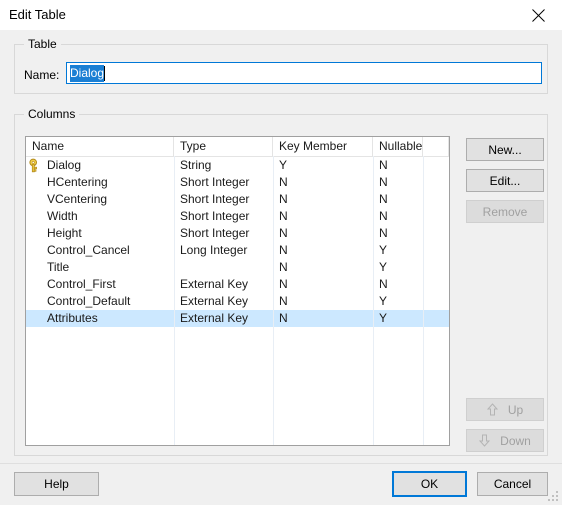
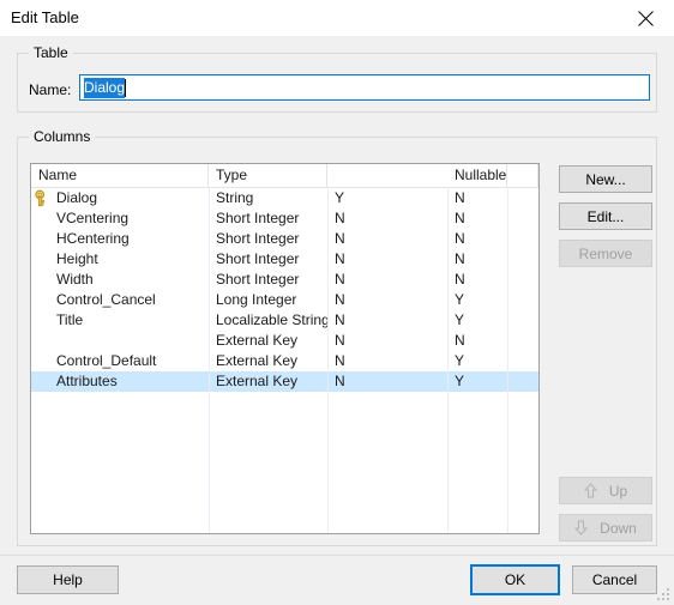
  Edit Table
  Table
  Name:
  Dialog
  Columns
  Name
  Type
- Key Member
  Nullable
  Dialog
  String
  Y
  N
- HCentering
+ VCentering
  Short Integer
  N
  N
- VCentering
+ HCentering
  Short Integer
  N
  N
- Width
+ Height
  Short Integer
  N
  N
- Height
+ Width
  Short Integer
  N
  N
  Control_Cancel
  Long Integer
  N
  Y
  Title
+ Localizable String
  N
  Y
- Control_First
  External Key
  N
  N
  Control_Default
  External Key
  N
  Y
  Attributes
  External Key
  N
  Y
  New...
  Edit...
  Remove
  Up
  Down
  Help
  OK
  Cancel
